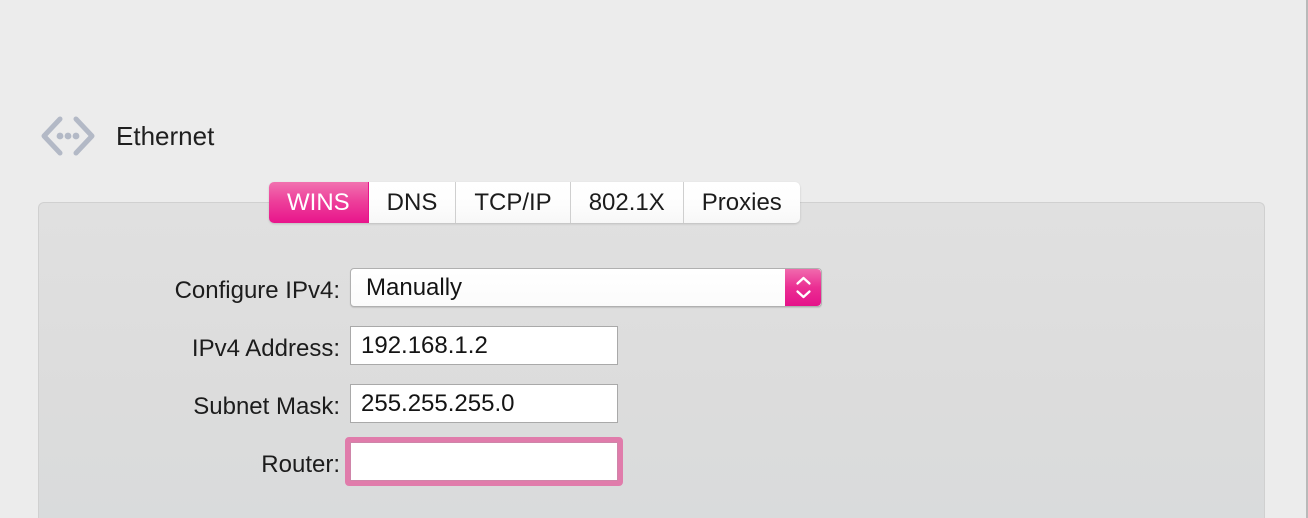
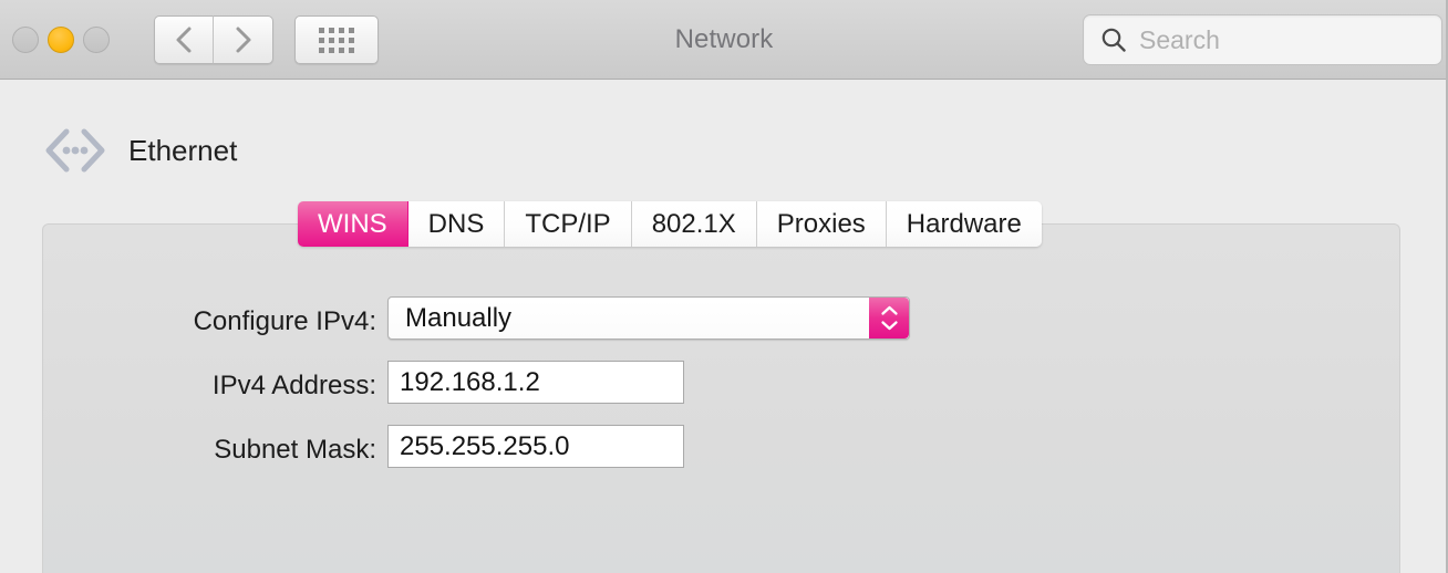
+ Network
+ Search
  Ethernet
  WINS
  DNS
  TCP/IP
  802.1X
  Proxies
+ Hardware
  Configure IPv4:
  Manually
  IPv4 Address:
  192.168.1.2
  Subnet Mask:
  255.255.255.0
- Router:
